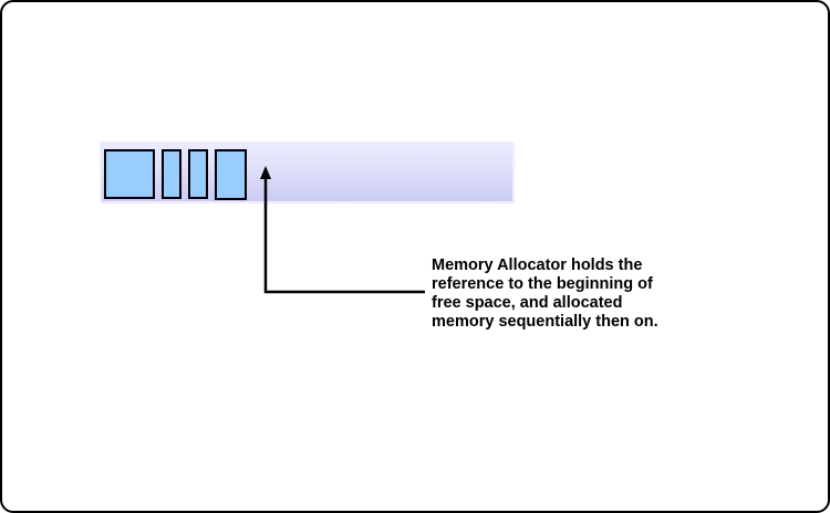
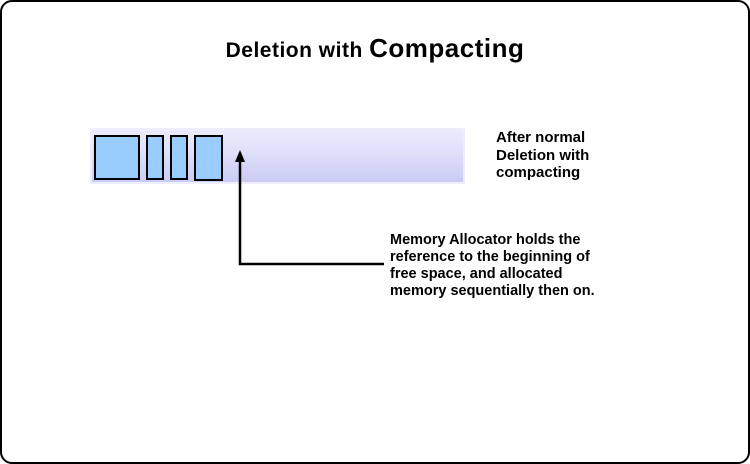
+ Deletion with Compacting
+ After normal
+ Deletion with
+ compacting
  Memory Allocator holds the
  reference to the beginning of
  free space, and allocated
  memory sequentially then on.
